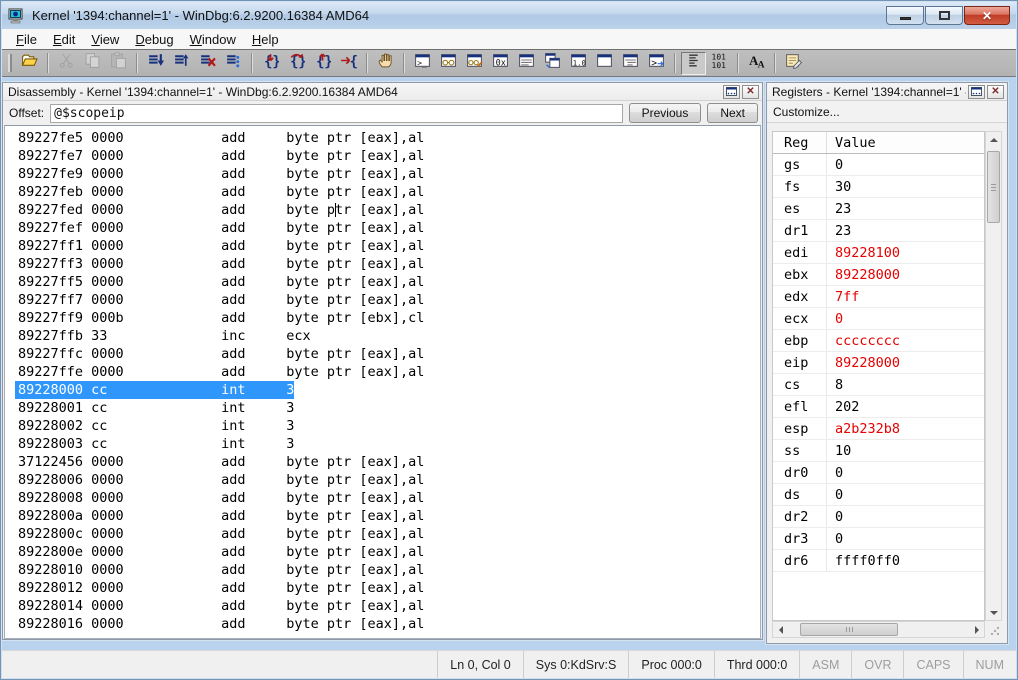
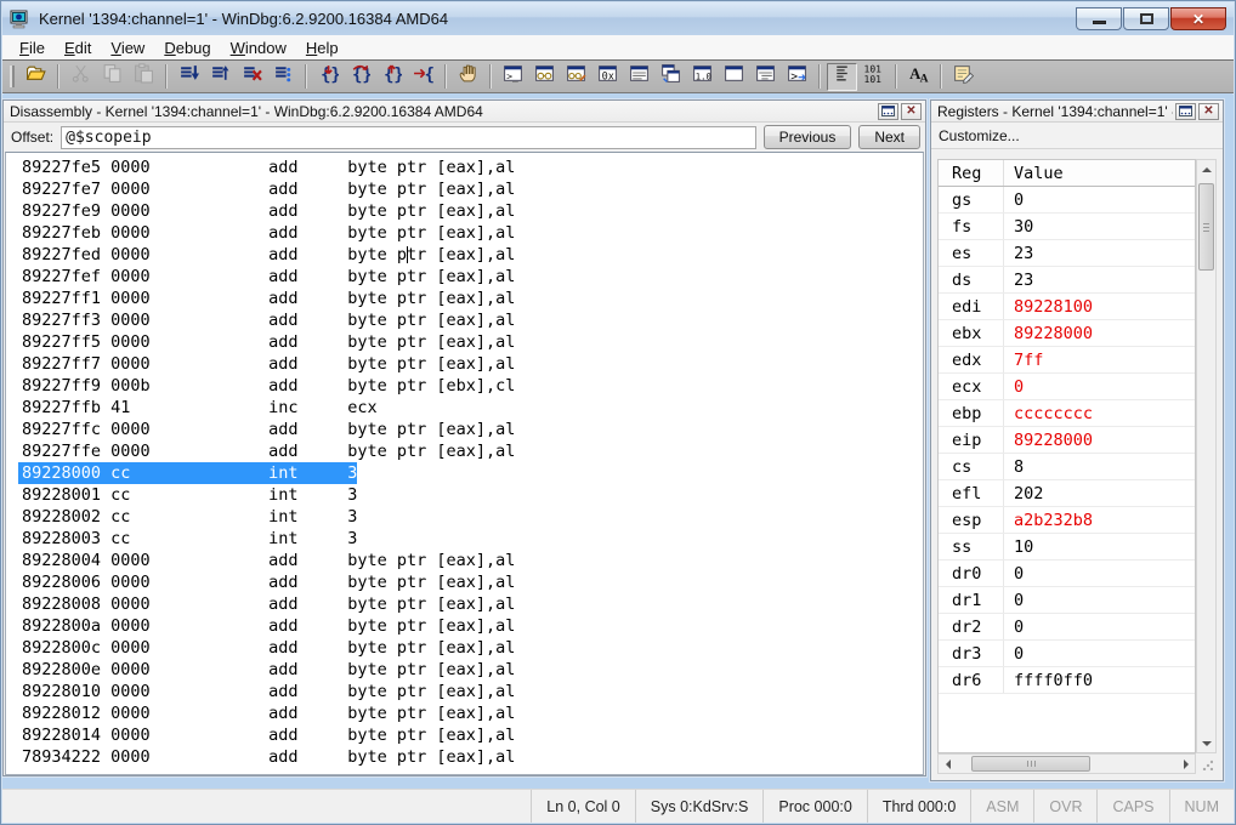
  Kernel '1394:channel=1' - WinDbg:6.2.9200.16384 AMD64
  ✕
  File
  Edit
  View
  Debug
  Window
  Help
  {}
  {}
  {}
  {
  >_
  0x
  1.0
  >
  101
  101
  A
  A
  Disassembly - Kernel '1394:channel=1' - WinDbg:6.2.9200.16384 AMD64
  ✕
  Offset:
  @$scopeip
  Previous
  Next
  89227fe5 0000 add byte ptr [eax],al
  89227fe7 0000 add byte ptr [eax],al
  89227fe9 0000 add byte ptr [eax],al
  89227feb 0000 add byte ptr [eax],al
  89227fed 0000 add byte ptr [eax],al
  89227fef 0000 add byte ptr [eax],al
  89227ff1 0000 add byte ptr [eax],al
  89227ff3 0000 add byte ptr [eax],al
  89227ff5 0000 add byte ptr [eax],al
  89227ff7 0000 add byte ptr [eax],al
  89227ff9 000b add byte ptr [ebx],cl
- 89227ffb 33 inc ecx
+ 89227ffb 41 inc ecx
  89227ffc 0000 add byte ptr [eax],al
  89227ffe 0000 add byte ptr [eax],al
  89228000 cc int 3
  89228001 cc int 3
  89228002 cc int 3
  89228003 cc int 3
- 37122456 0000 add byte ptr [eax],al
+ 89228004 0000 add byte ptr [eax],al
  89228006 0000 add byte ptr [eax],al
  89228008 0000 add byte ptr [eax],al
  8922800a 0000 add byte ptr [eax],al
  8922800c 0000 add byte ptr [eax],al
  8922800e 0000 add byte ptr [eax],al
  89228010 0000 add byte ptr [eax],al
  89228012 0000 add byte ptr [eax],al
  89228014 0000 add byte ptr [eax],al
- 89228016 0000 add byte ptr [eax],al
+ 78934222 0000 add byte ptr [eax],al
  Registers - Kernel '1394:channel=1'
  ✕
  Customize...
  Reg
  Value
  gs
  0
  fs
  30
  es
  23
- dr1
+ ds
  23
  edi
  89228100
  ebx
  89228000
  edx
  7ff
  ecx
  0
  ebp
  cccccccc
  eip
  89228000
  cs
  8
  efl
  202
  esp
  a2b232b8
  ss
  10
  dr0
  0
- ds
+ dr1
  0
  dr2
  0
  dr3
  0
  dr6
  ffff0ff0
  Ln 0, Col 0
  Sys 0:KdSrv:S
  Proc 000:0
  Thrd 000:0
  ASM
  OVR
  CAPS
  NUM
